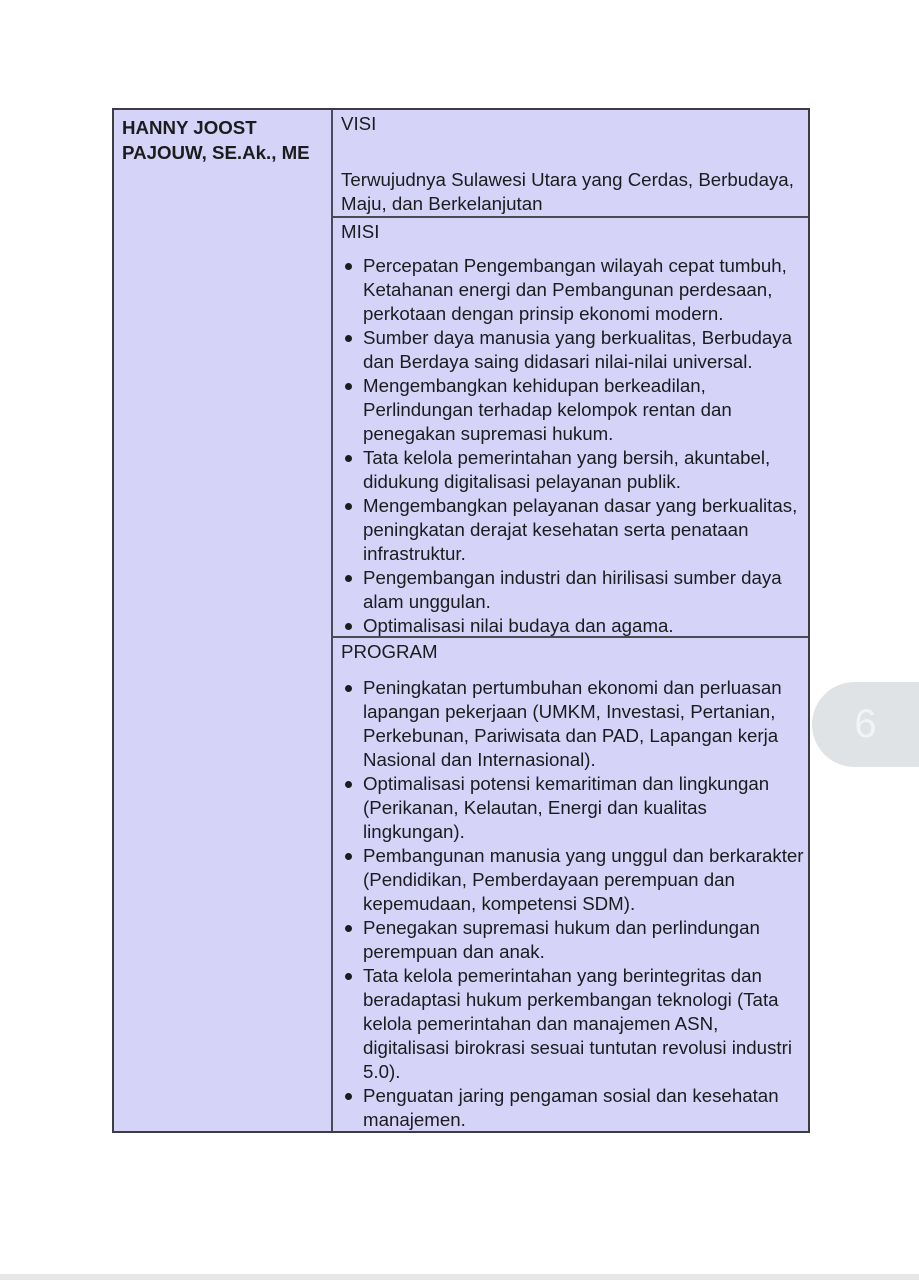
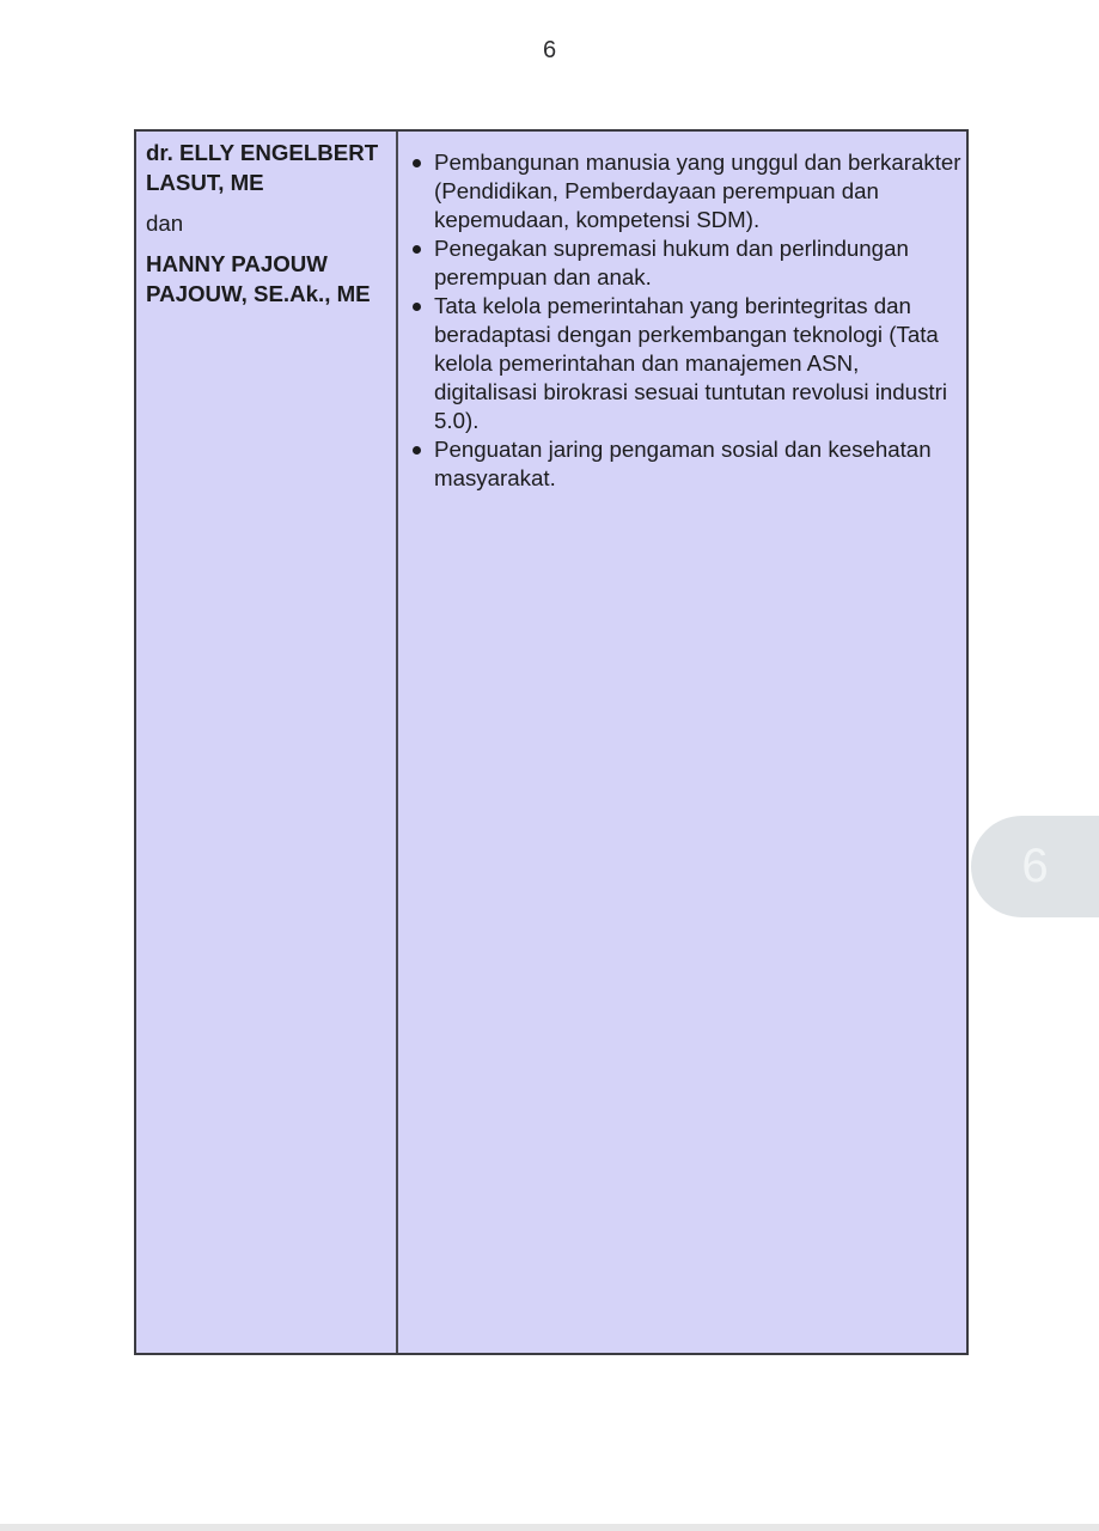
+ 6
+ dr. ELLY ENGELBERT LASUT, ME
+ dan
- HANNY JOOST PAJOUW, SE.Ak., ME
+ HANNY PAJOUW PAJOUW, SE.Ak., ME
- VISI
- Terwujudnya Sulawesi Utara yang Cerdas, Berbudaya, Maju, dan Berkelanjutan
- MISI
- Percepatan Pengembangan wilayah cepat tumbuh, Ketahanan energi dan Pembangunan perdesaan, perkotaan dengan prinsip ekonomi modern.
- Sumber daya manusia yang berkualitas, Berbudaya dan Berdaya saing didasari nilai-nilai universal.
- Mengembangkan kehidupan berkeadilan, Perlindungan terhadap kelompok rentan dan penegakan supremasi hukum.
- Tata kelola pemerintahan yang bersih, akuntabel, didukung digitalisasi pelayanan publik.
- Mengembangkan pelayanan dasar yang berkualitas, peningkatan derajat kesehatan serta penataan infrastruktur.
- Pengembangan industri dan hirilisasi sumber daya alam unggulan.
- Optimalisasi nilai budaya dan agama.
- PROGRAM
- Peningkatan pertumbuhan ekonomi dan perluasan lapangan pekerjaan (UMKM, Investasi, Pertanian, Perkebunan, Pariwisata dan PAD, Lapangan kerja Nasional dan Internasional).
- Optimalisasi potensi kemaritiman dan lingkungan (Perikanan, Kelautan, Energi dan kualitas lingkungan).
  Pembangunan manusia yang unggul dan berkarakter (Pendidikan, Pemberdayaan perempuan dan kepemudaan, kompetensi SDM).
  Penegakan supremasi hukum dan perlindungan perempuan dan anak.
- Tata kelola pemerintahan yang berintegritas dan beradaptasi hukum perkembangan teknologi (Tata kelola pemerintahan dan manajemen ASN, digitalisasi birokrasi sesuai tuntutan revolusi industri 5.0).
+ Tata kelola pemerintahan yang berintegritas dan beradaptasi dengan perkembangan teknologi (Tata kelola pemerintahan dan manajemen ASN, digitalisasi birokrasi sesuai tuntutan revolusi industri 5.0).
- Penguatan jaring pengaman sosial dan kesehatan manajemen.
+ Penguatan jaring pengaman sosial dan kesehatan masyarakat.
